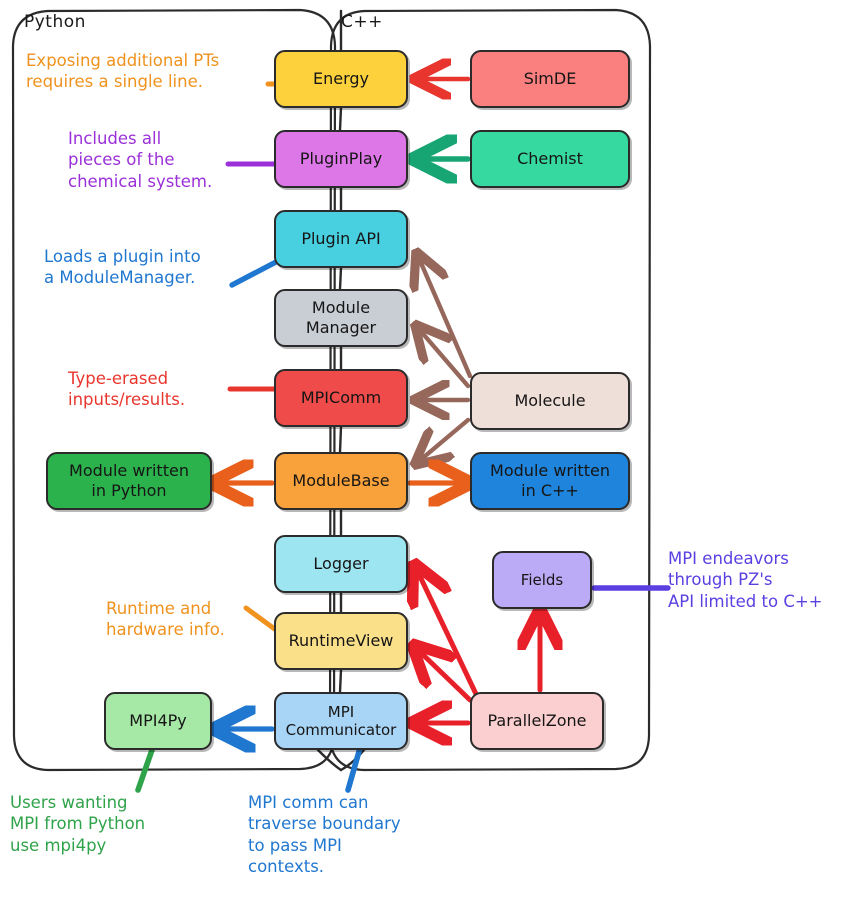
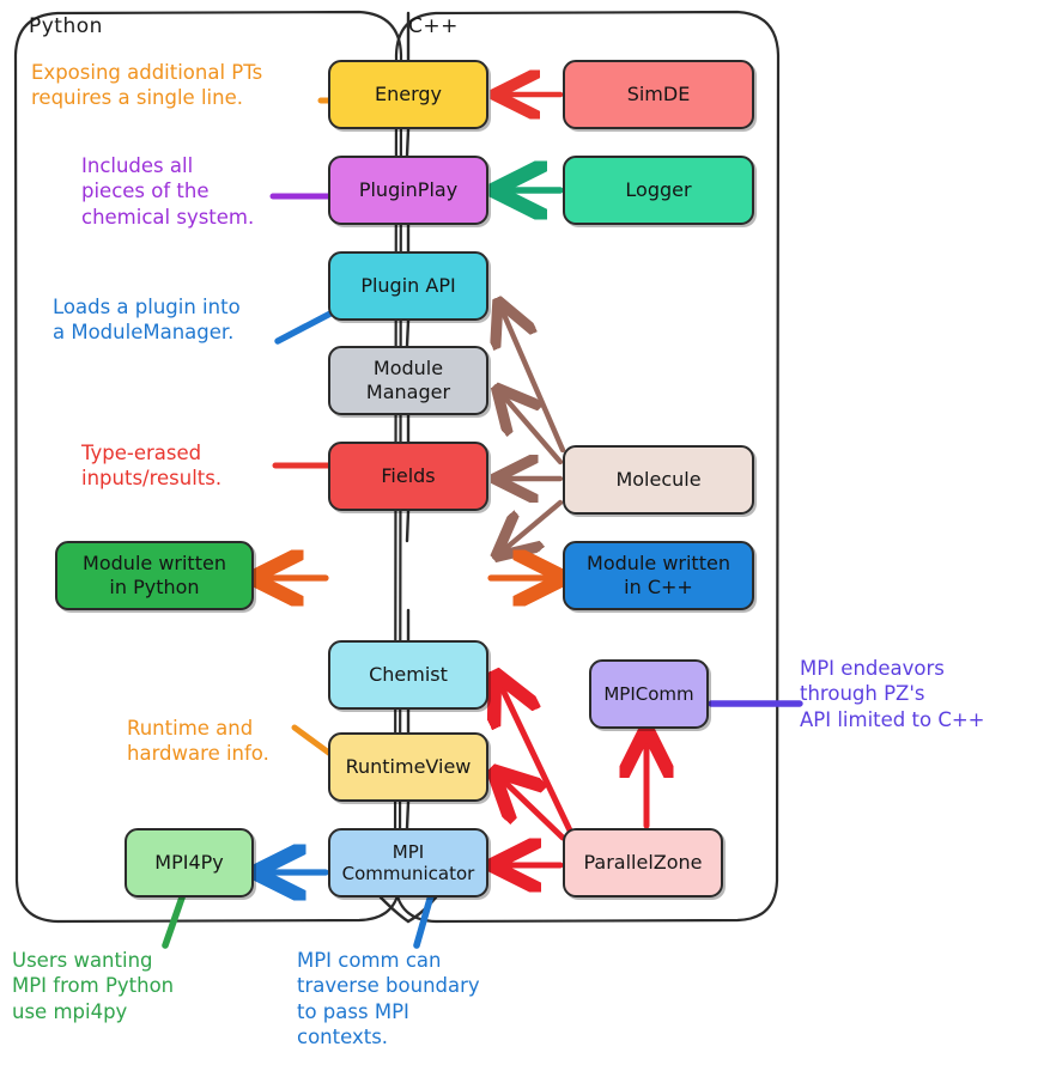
  Python
  C++
  Energy
  SimDE
  PluginPlay
- Chemist
+ Logger
  Plugin API
  Module
  Manager
- MPIComm
+ Fields
  Molecule
  Module written
  in Python
- ModuleBase
  Module written
  in C++
- Logger
+ Chemist
- Fields
+ MPIComm
  RuntimeView
  MPI4Py
  MPI
  Communicator
  ParallelZone
  Exposing additional PTs
  requires a single line.
  Includes all
  pieces of the
  chemical system.
  Loads a plugin into
  a ModuleManager.
  Type-erased
  inputs/results.
  Runtime and
  hardware info.
  MPI endeavors
  through PZ's
  API limited to C++
  Users wanting
  MPI from Python
  use mpi4py
  MPI comm can
  traverse boundary
  to pass MPI
  contexts.
